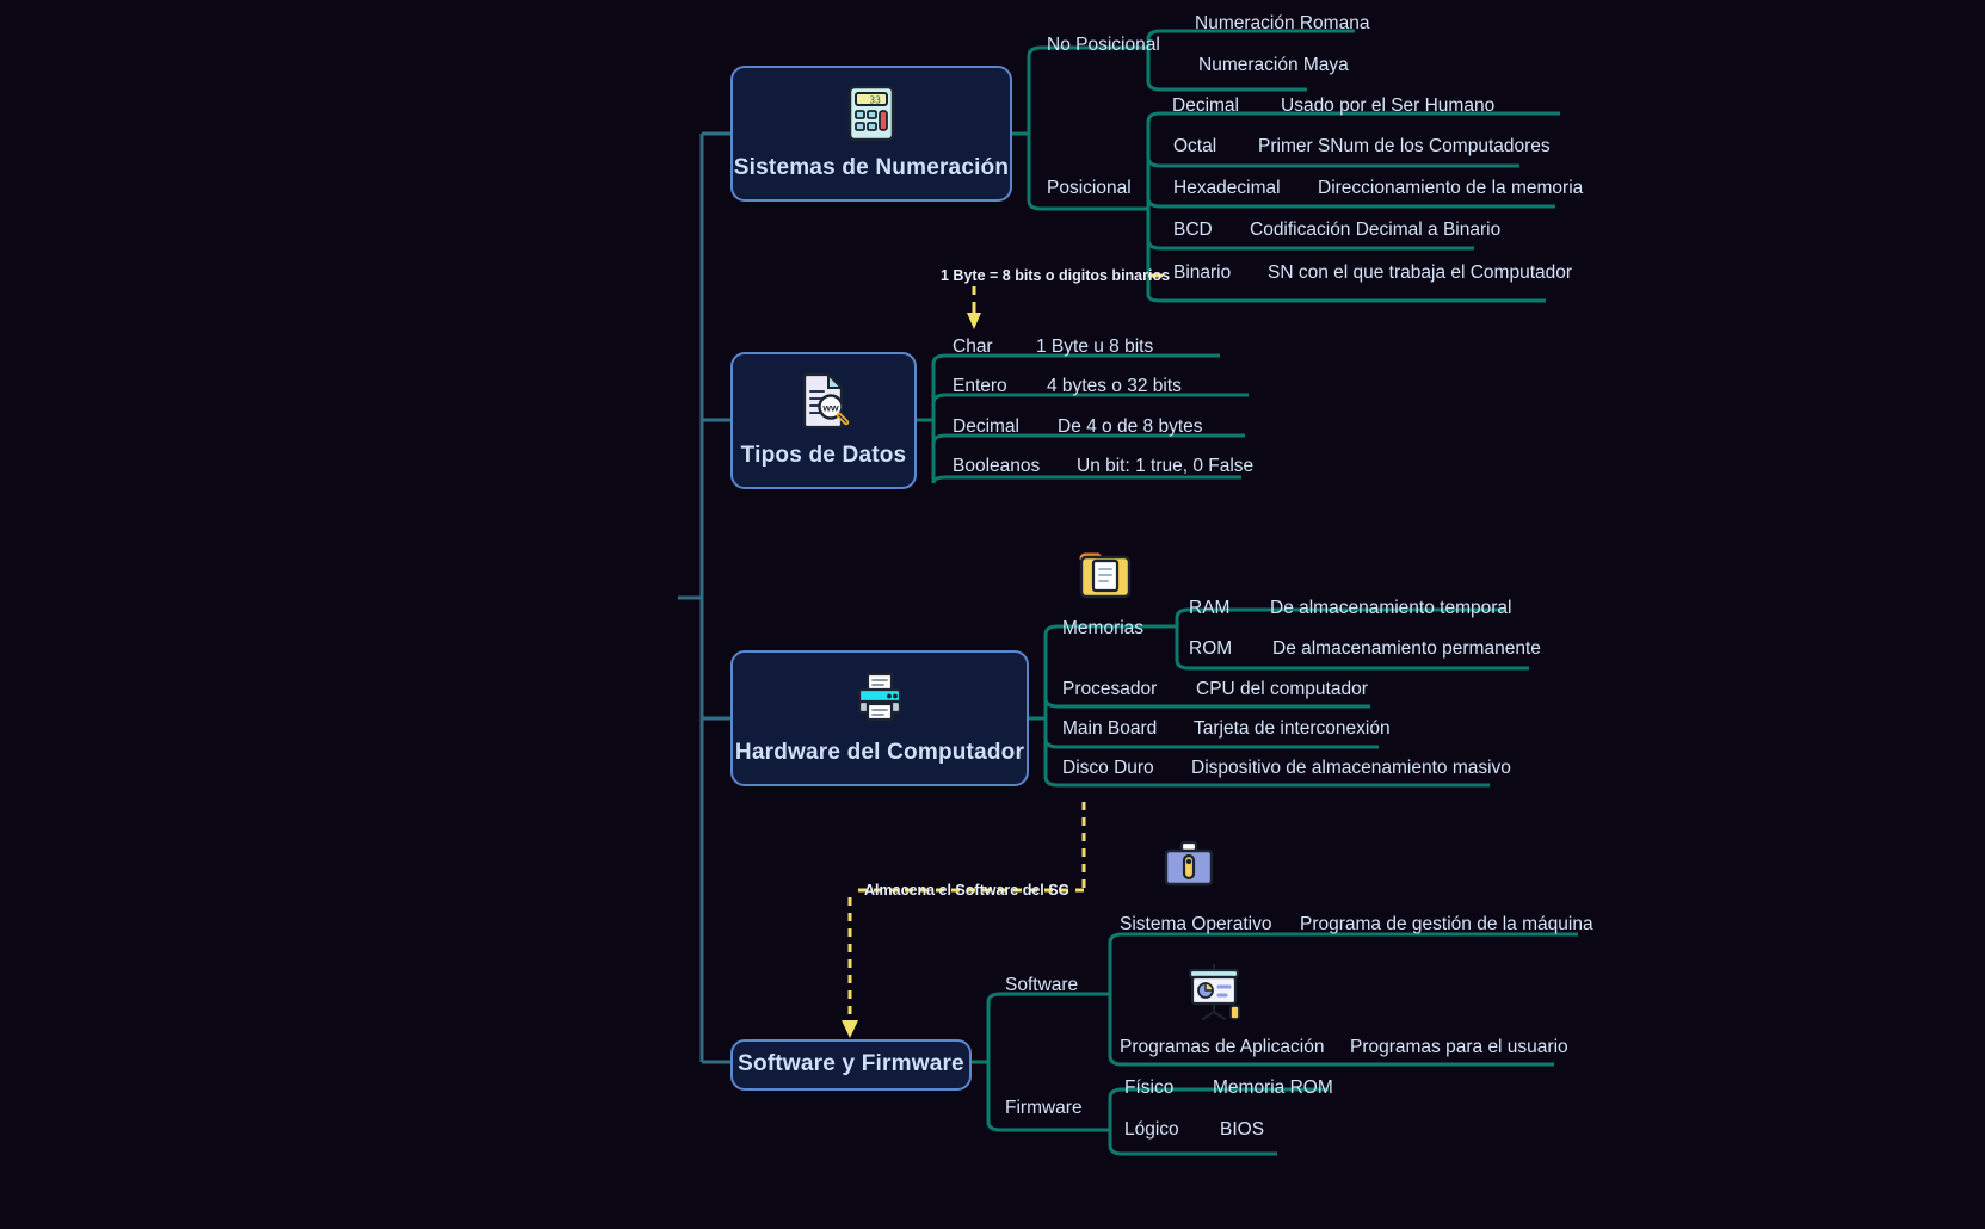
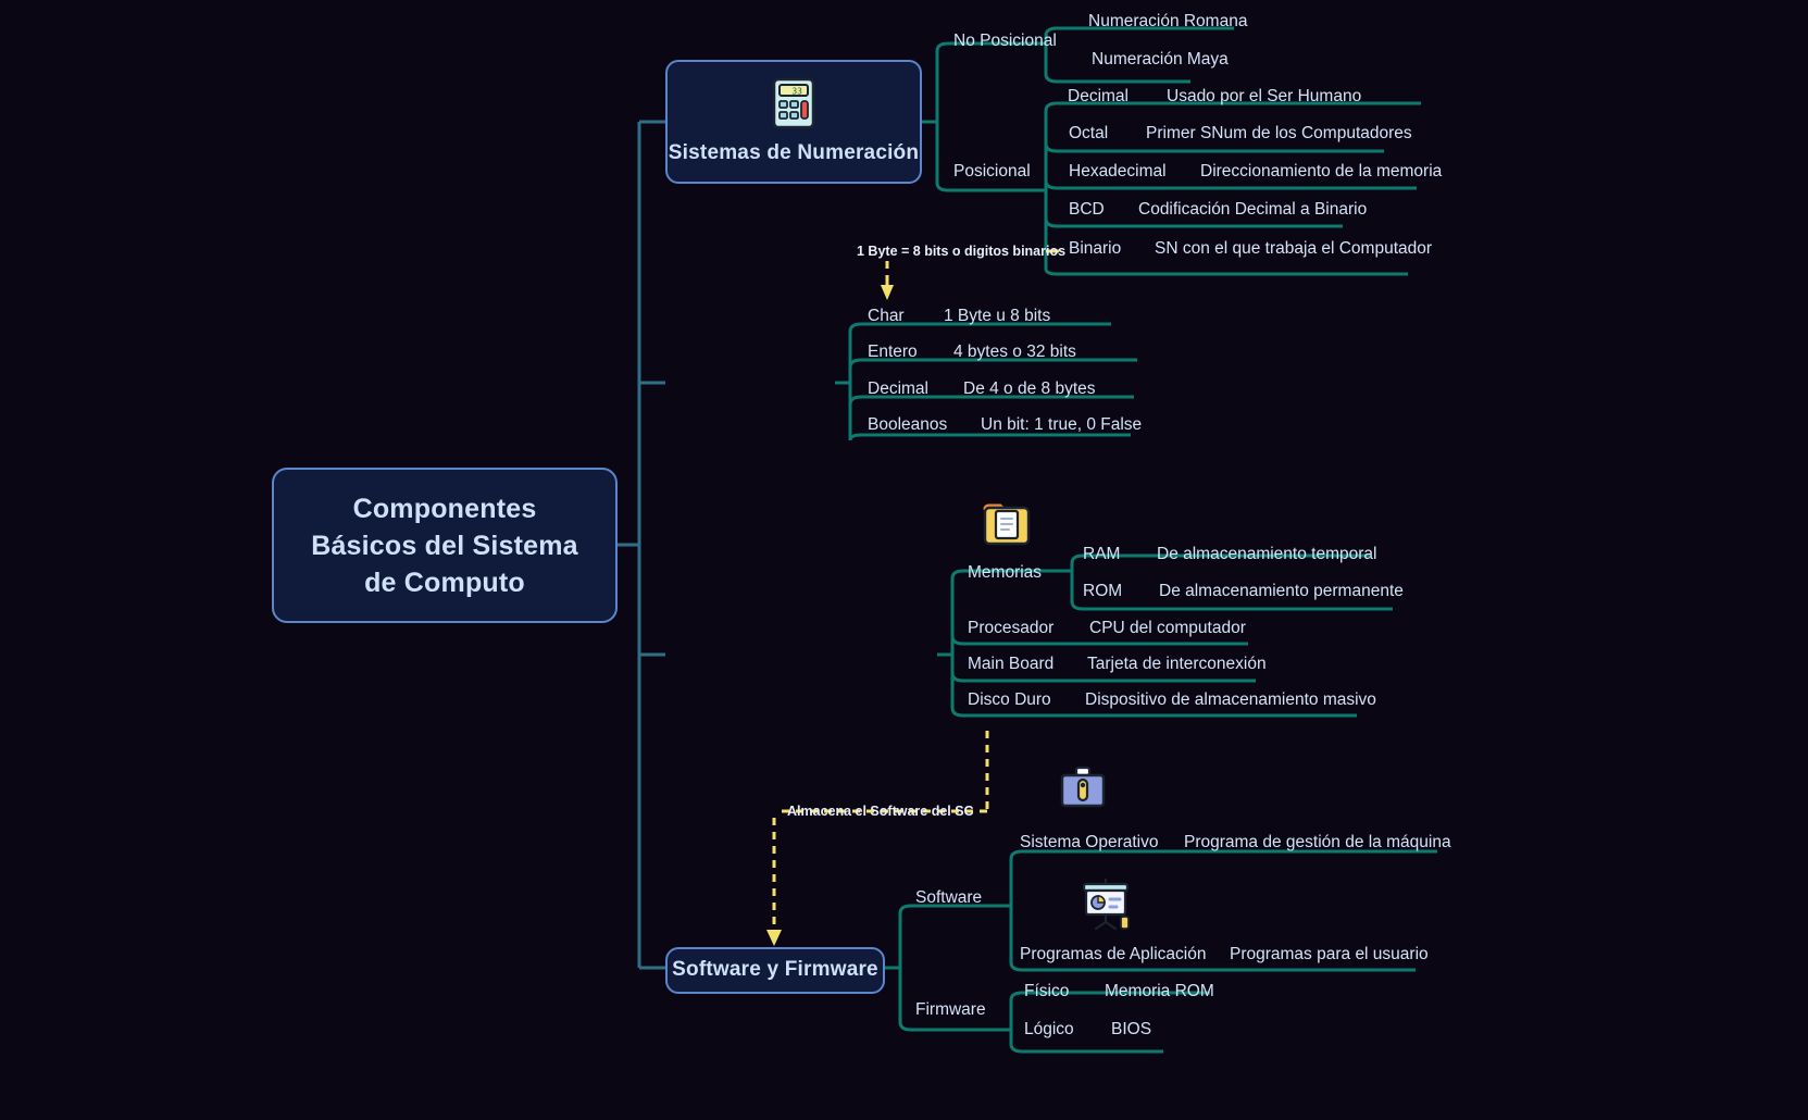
+ Componentes
+ Básicos del Sistema
+ de Computo
  33
  Sistemas de Numeración
- ww
- Tipos de Datos
- Hardware del Computador
  Software y Firmware
  No Posicional
  Posicional
  Numeración Romana
  Numeración Maya
  Decimal
  Usado por el Ser Humano
  Octal
  Primer SNum de los Computadores
  Hexadecimal
  Direccionamiento de la memoria
  BCD
  Codificación Decimal a Binario
  Binario
  SN con el que trabaja el Computador
  Char
  1 Byte u 8 bits
  Entero
  4 bytes o 32 bits
  Decimal
  De 4 o de 8 bytes
  Booleanos
  Un bit: 1 true, 0 False
  Memorias
  RAM
  De almacenamiento temporal
  ROM
  De almacenamiento permanente
  Procesador
  CPU del computador
  Main Board
  Tarjeta de interconexión
  Disco Duro
  Dispositivo de almacenamiento masivo
  Software
  Firmware
  Sistema Operativo
  Programa de gestión de la máquina
  Programas de Aplicación
  Programas para el usuario
  Físico
  Memoria ROM
  Lógico
  BIOS
  1 Byte = 8 bits o digitos binarios
  Almacena el Software del SC
